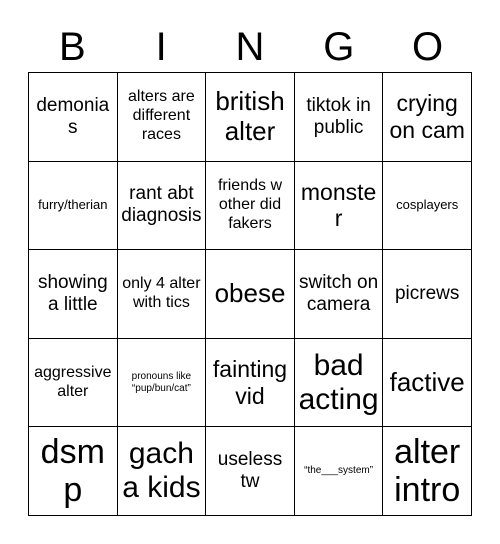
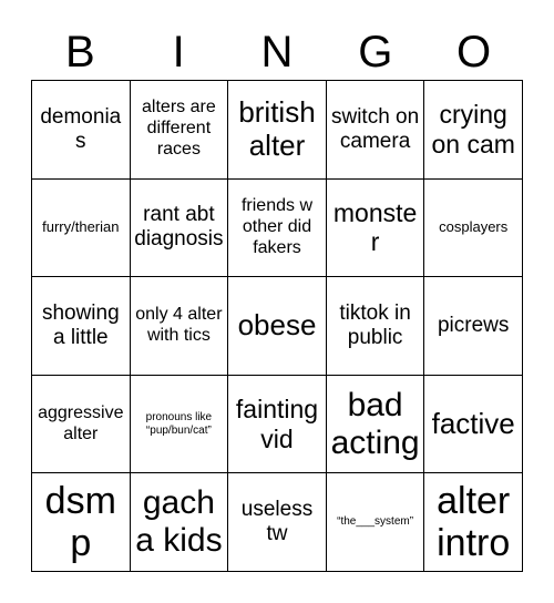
  B
  I
  N
  G
  O
  demonias
  alters are different races
  british alter
- tiktok in public
+ switch on camera
  crying on cam
  furry/therian
  rant abt diagnosis
  friends w other did fakers
  monster
  cosplayers
  showing a little
  only 4 alter with tics
  obese
- switch on camera
+ tiktok in public
  picrews
  aggressive alter
  pronouns like “pup/bun/cat”
  fainting vid
  bad acting
  factive
  dsmp
  gacha kids
  useless tw
  “the___system”
  alter intro
